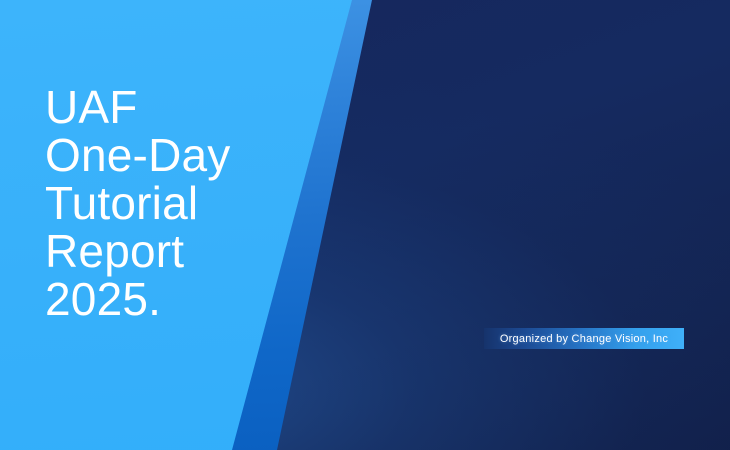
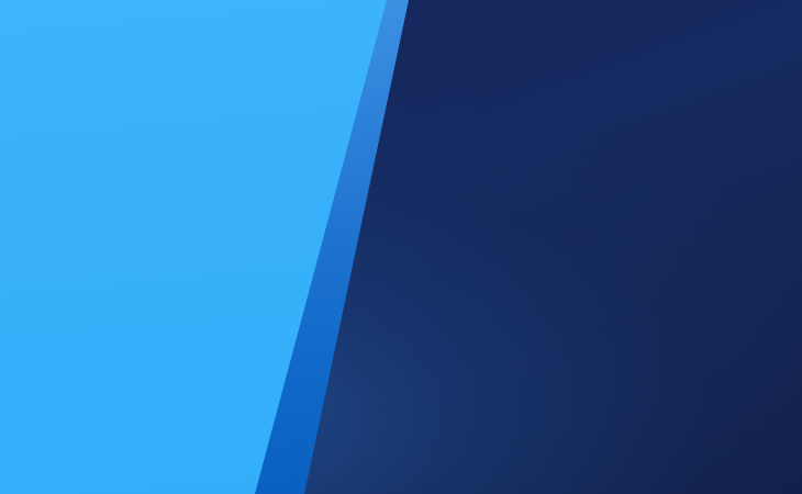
- UAF
- One-Day
- Tutorial
- Report
- 2025.
- Organized by Change Vision, Inc
